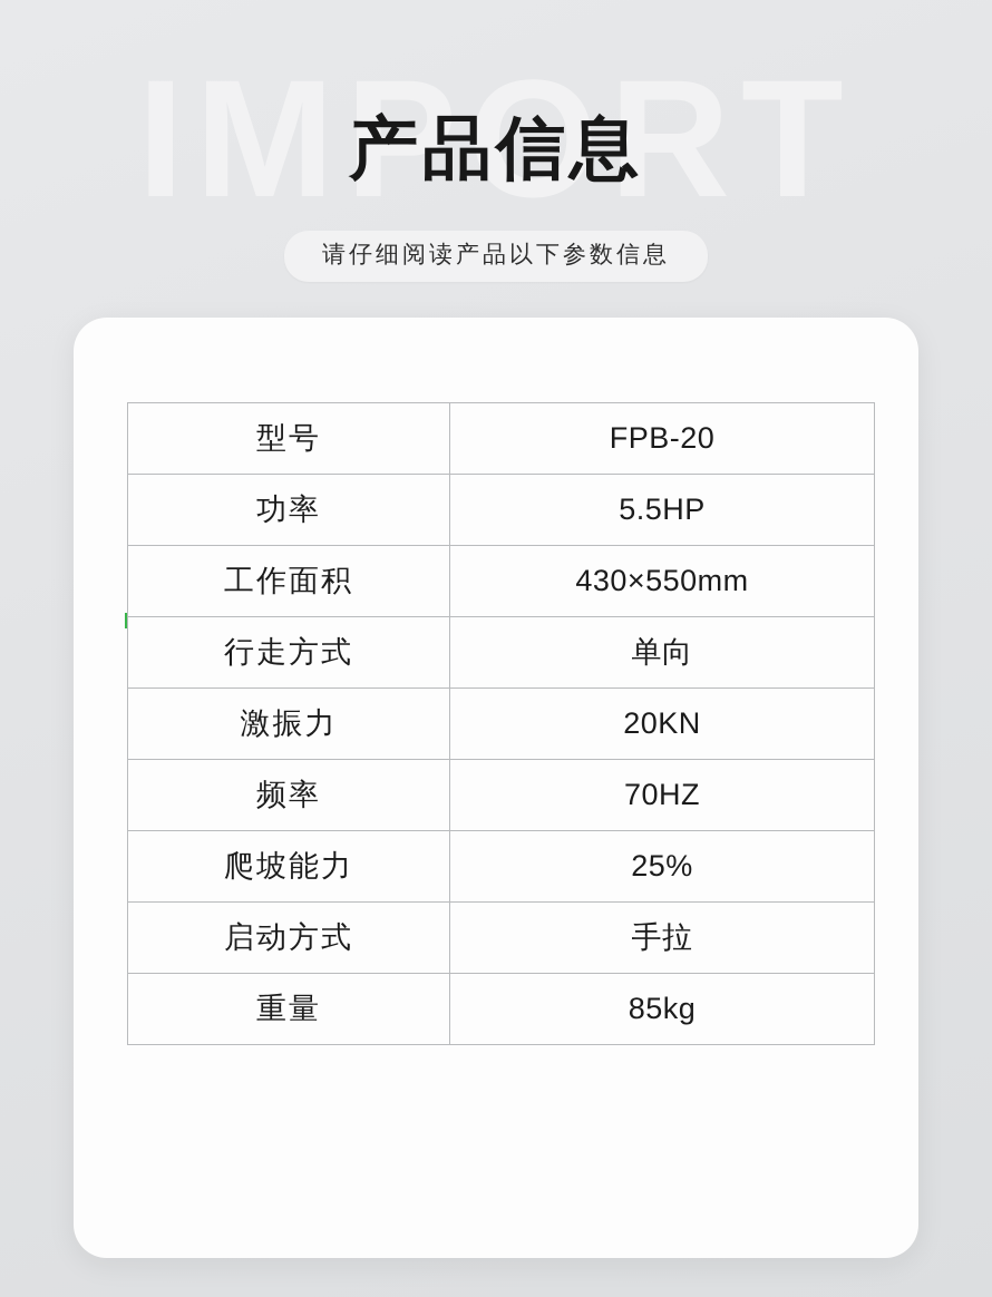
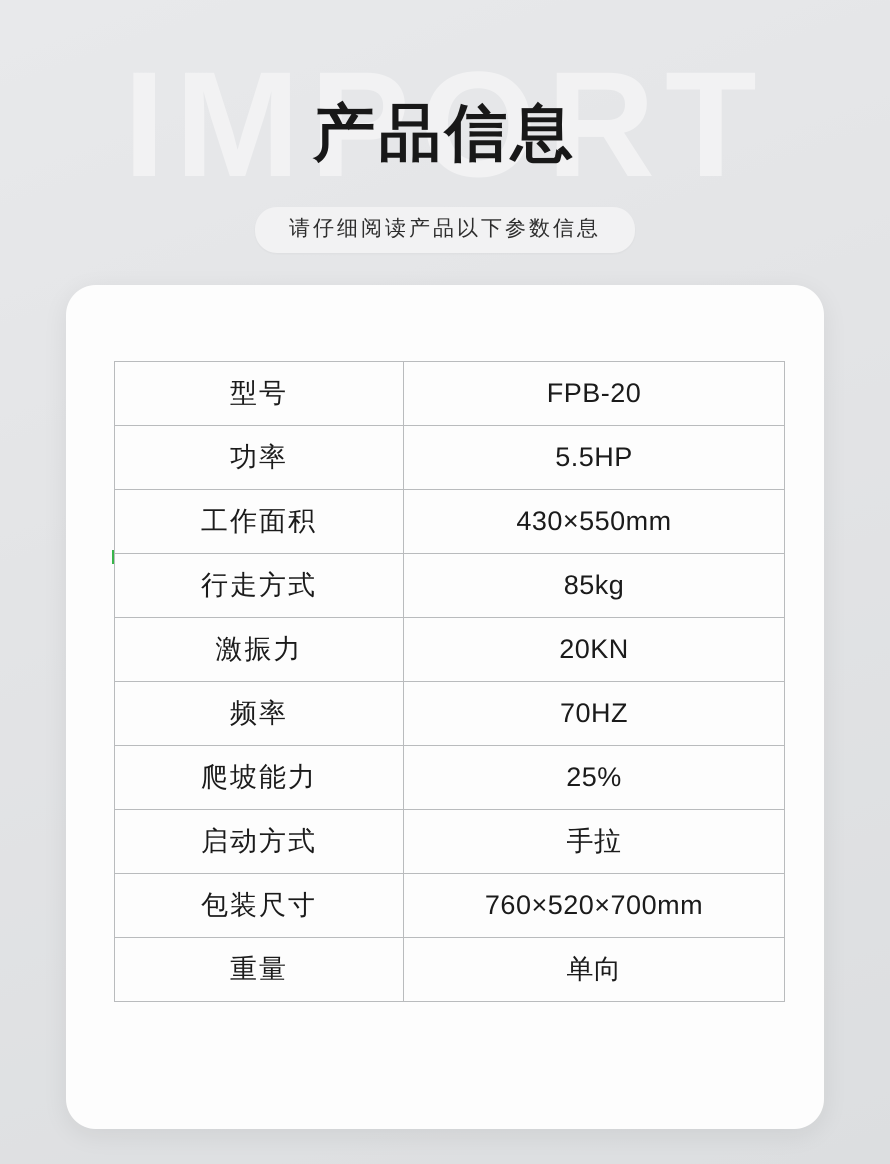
  IMPORT
  产品信息
  请仔细阅读产品以下参数信息
  型号	FPB-20
  功率	5.5HP
  工作面积	430×550mm
- 行走方式	单向
+ 行走方式	85kg
  激振力	20KN
  频率	70HZ
  爬坡能力	25%
  启动方式	手拉
+ 包装尺寸	760×520×700mm
- 重量	85kg
+ 重量	单向
